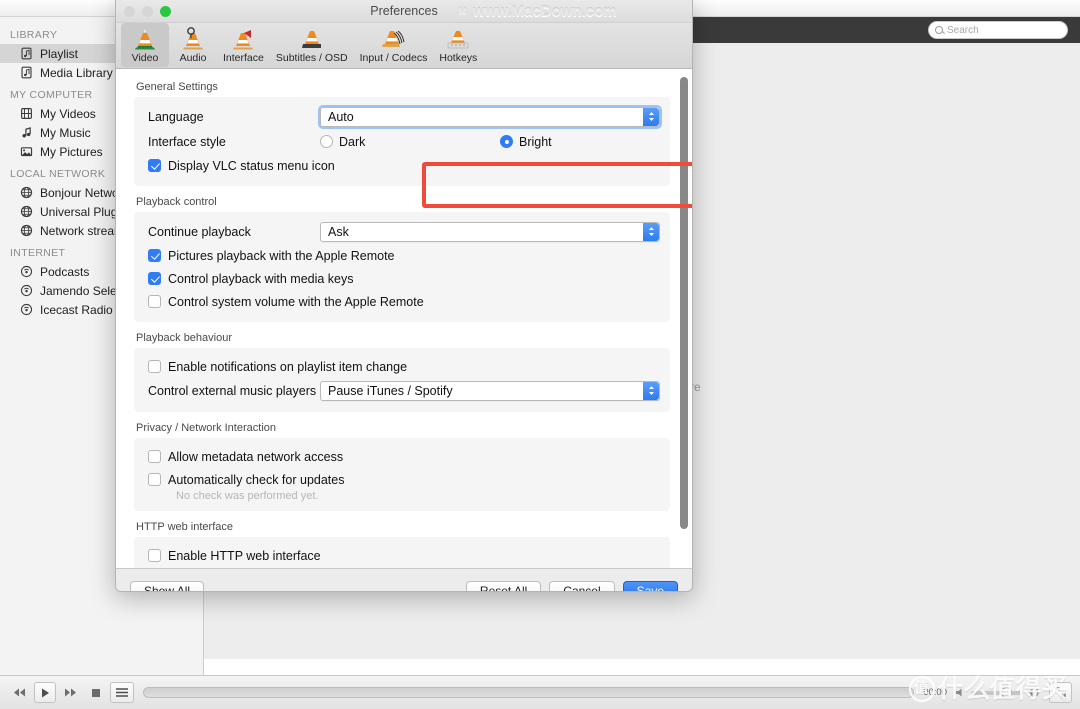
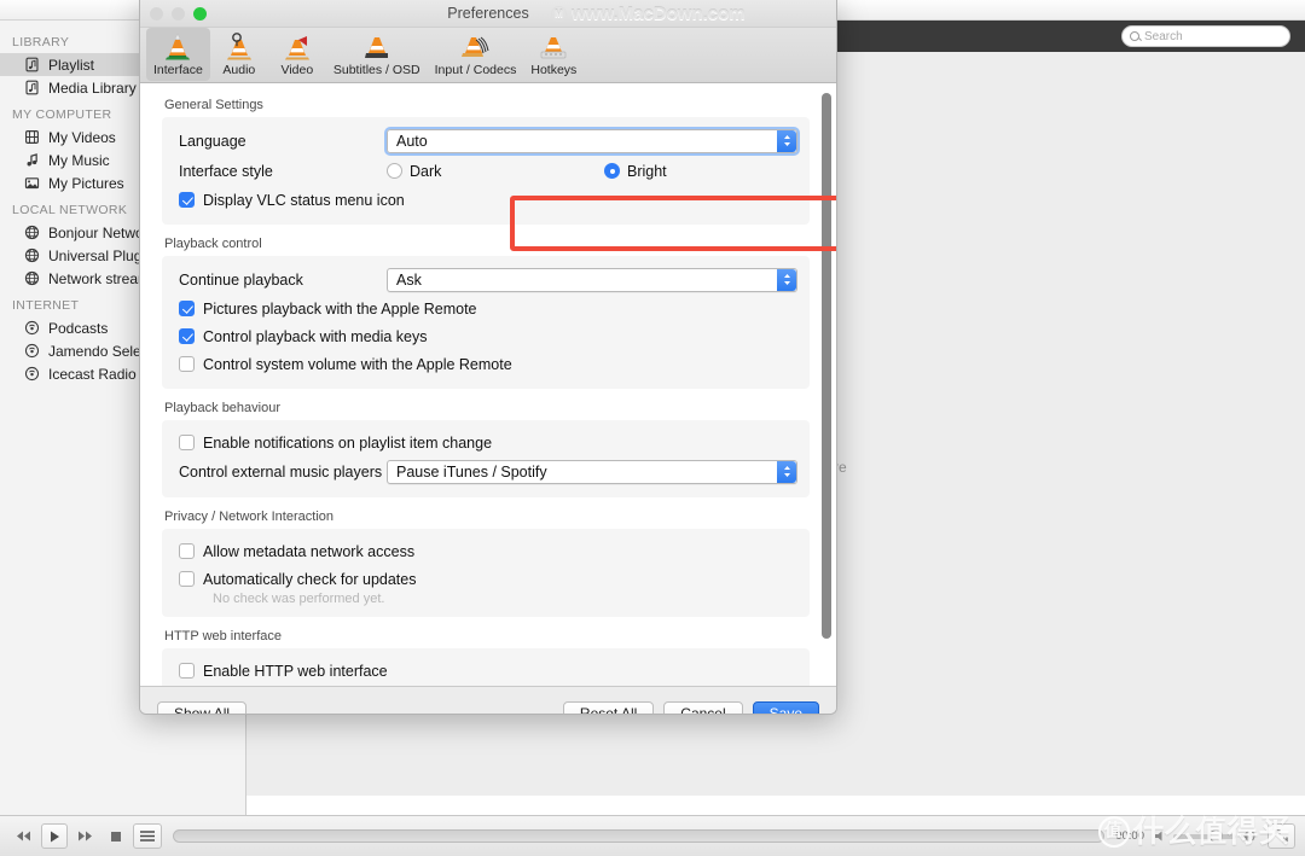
  Search
  LIBRARY
  Playlist
  Media Library
  MY COMPUTER
  My Videos
  My Music
  My Pictures
  LOCAL NETWORK
  Bonjour Netw
  Universal Plu
  Network strea
  INTERNET
  Podcasts
  Icecast Radio
  00:00
  值
  什么值得买
  Preferences
  M
  www.MacDown.com
- Video
+ Interface
  Audio
- Interface
+ Video
  Subtitles / OSD
  Input / Codecs
  Hotkeys
  General Settings
  Language
  Auto
  Interface style
  Dark
  Bright
  Display VLC status menu icon
  Playback control
  Continue playback
  Ask
  Pictures playback with the Apple Remote
  Control playback with media keys
  Control system volume with the Apple Remote
  Playback behaviour
  Enable notifications on playlist item change
  Control external music players
  Pause iTunes / Spotify
  Privacy / Network Interaction
  Allow metadata network access
  Automatically check for updates
  No check was performed yet.
  HTTP web interface
  Enable HTTP web interface
